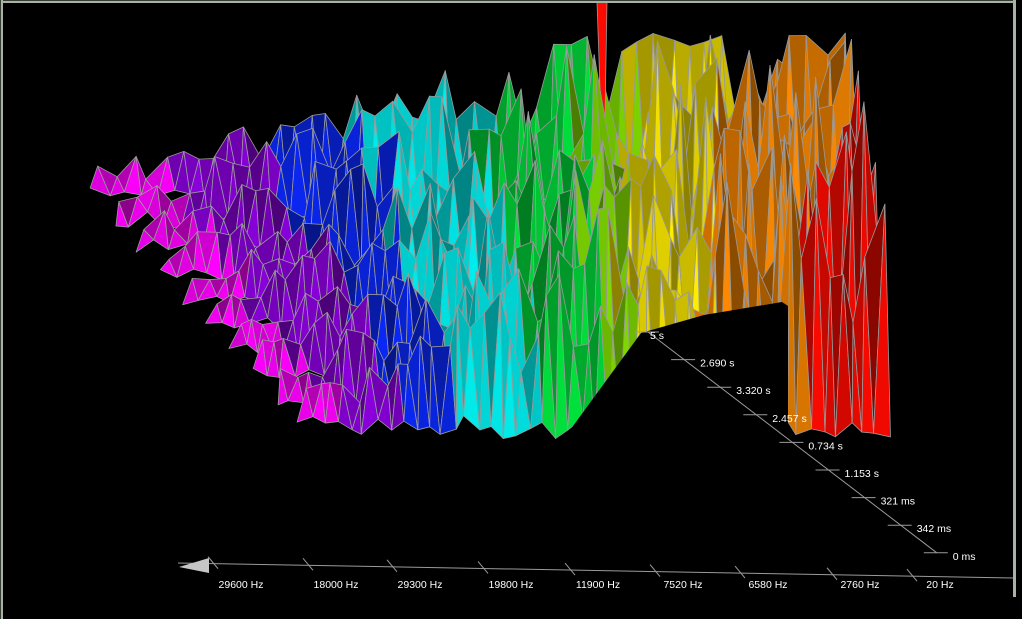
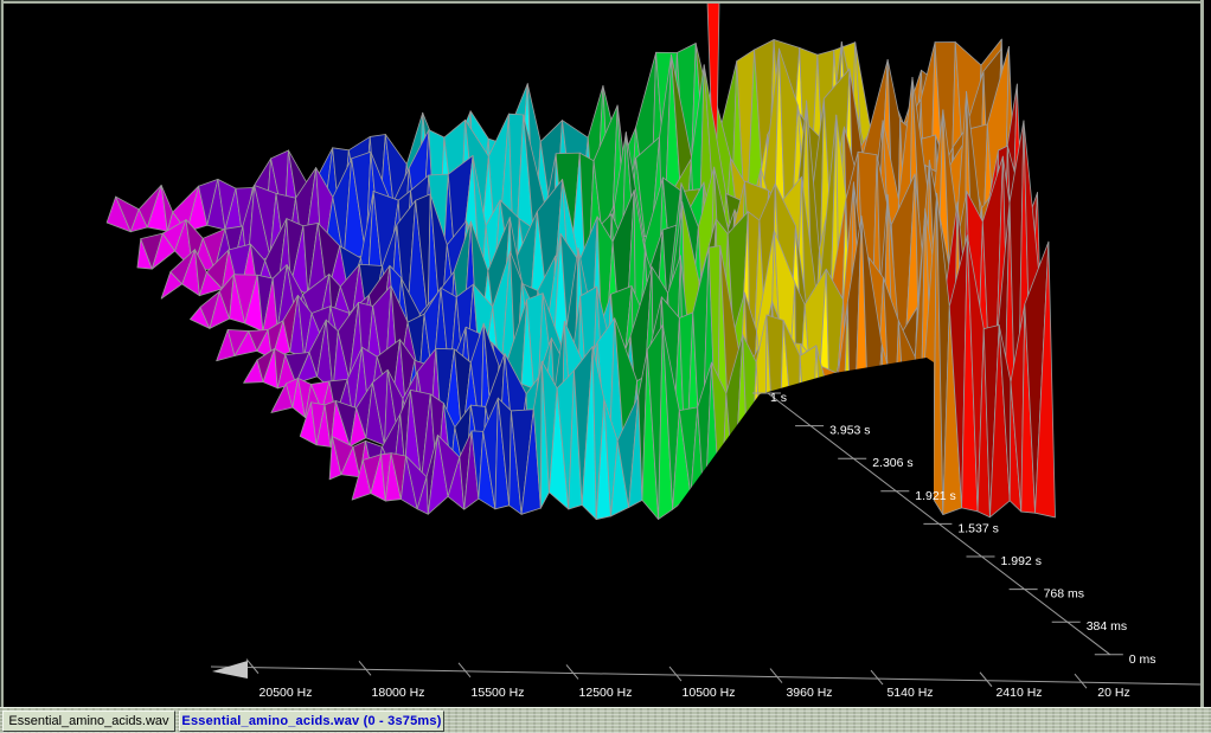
- 5 s
+ 1 s
- 2.690 s
+ 3.953 s
- 3.320 s
+ 2.306 s
- 2.457 s
+ 1.921 s
- 0.734 s
+ 1.537 s
- 1.153 s
+ 1.992 s
- 321 ms
+ 768 ms
- 342 ms
+ 384 ms
  0 ms
- 29600 Hz
+ 20500 Hz
  18000 Hz
- 29300 Hz
+ 15500 Hz
- 19800 Hz
+ 12500 Hz
- 11900 Hz
+ 10500 Hz
- 7520 Hz
+ 3960 Hz
- 6580 Hz
+ 5140 Hz
- 2760 Hz
+ 2410 Hz
  20 Hz
+ Essential_amino_acids.wav
+ Essential_amino_acids.wav (0 - 3s75ms)
